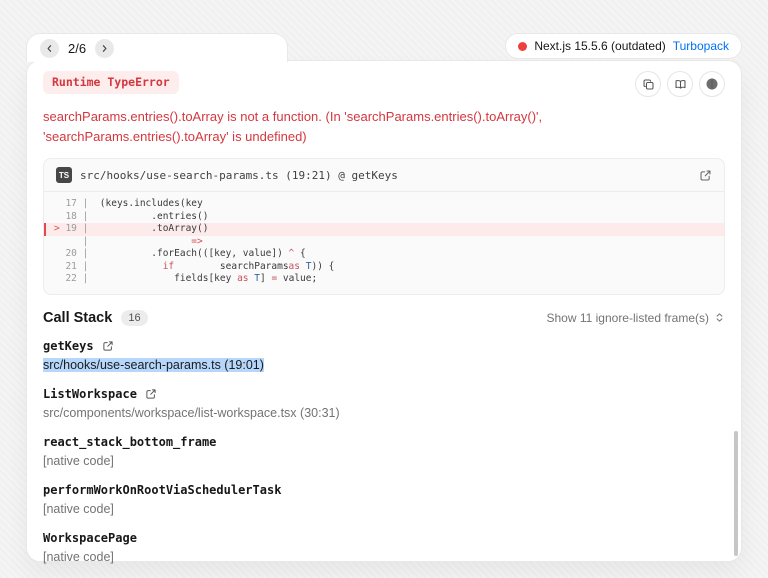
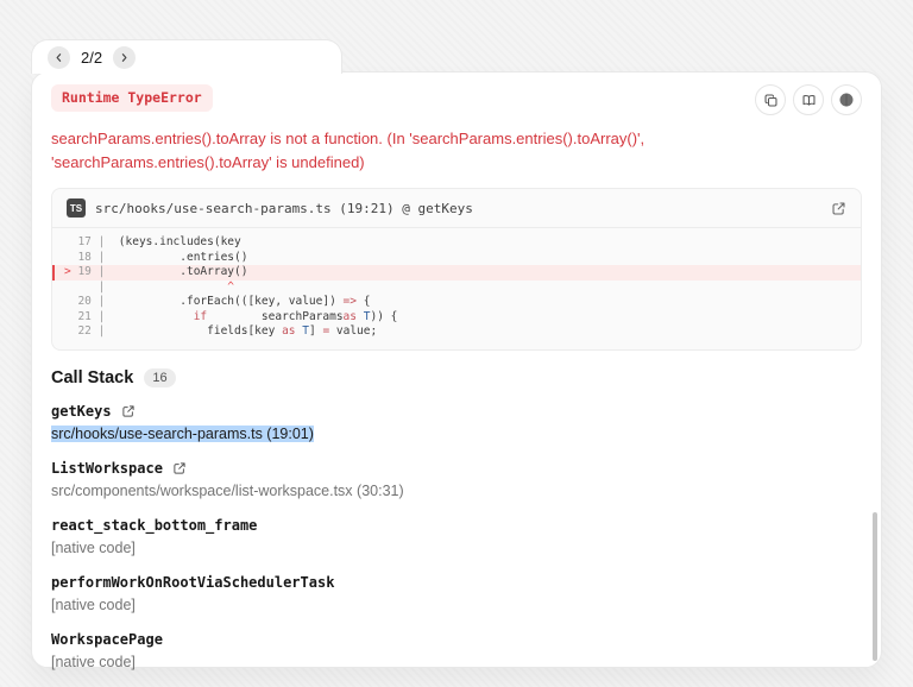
- 2/6
+ 2/2
- Next.js 15.5.6 (outdated)
- Turbopack
  Runtime TypeError
  searchParams.entries().toArray is not a function. (In 'searchParams.entries().toArray()', 'searchParams.entries().toArray' is undefined)
  TS
  src/hooks/use-search-params.ts (19:21) @ getKeys
  17 |
  (keys.includes(key
  18 |
  .entries()
  >
  19 |
  .toArray()
  |
- =>
+ ^
  20 |
  .forEach(([key, value])
- ^
+ =>
  {
  21 |
  if
  searchParams
  as
  T
  )) {
  22 |
  fields[key
  as
  T
  ]
  =
  value;
  Call Stack
  16
- Show 11 ignore-listed frame(s)
  getKeys
  src/hooks/use-search-params.ts (19:01)
  ListWorkspace
  src/components/workspace/list-workspace.tsx (30:31)
  react_stack_bottom_frame
  [native code]
  performWorkOnRootViaSchedulerTask
  [native code]
  WorkspacePage
  [native code]
